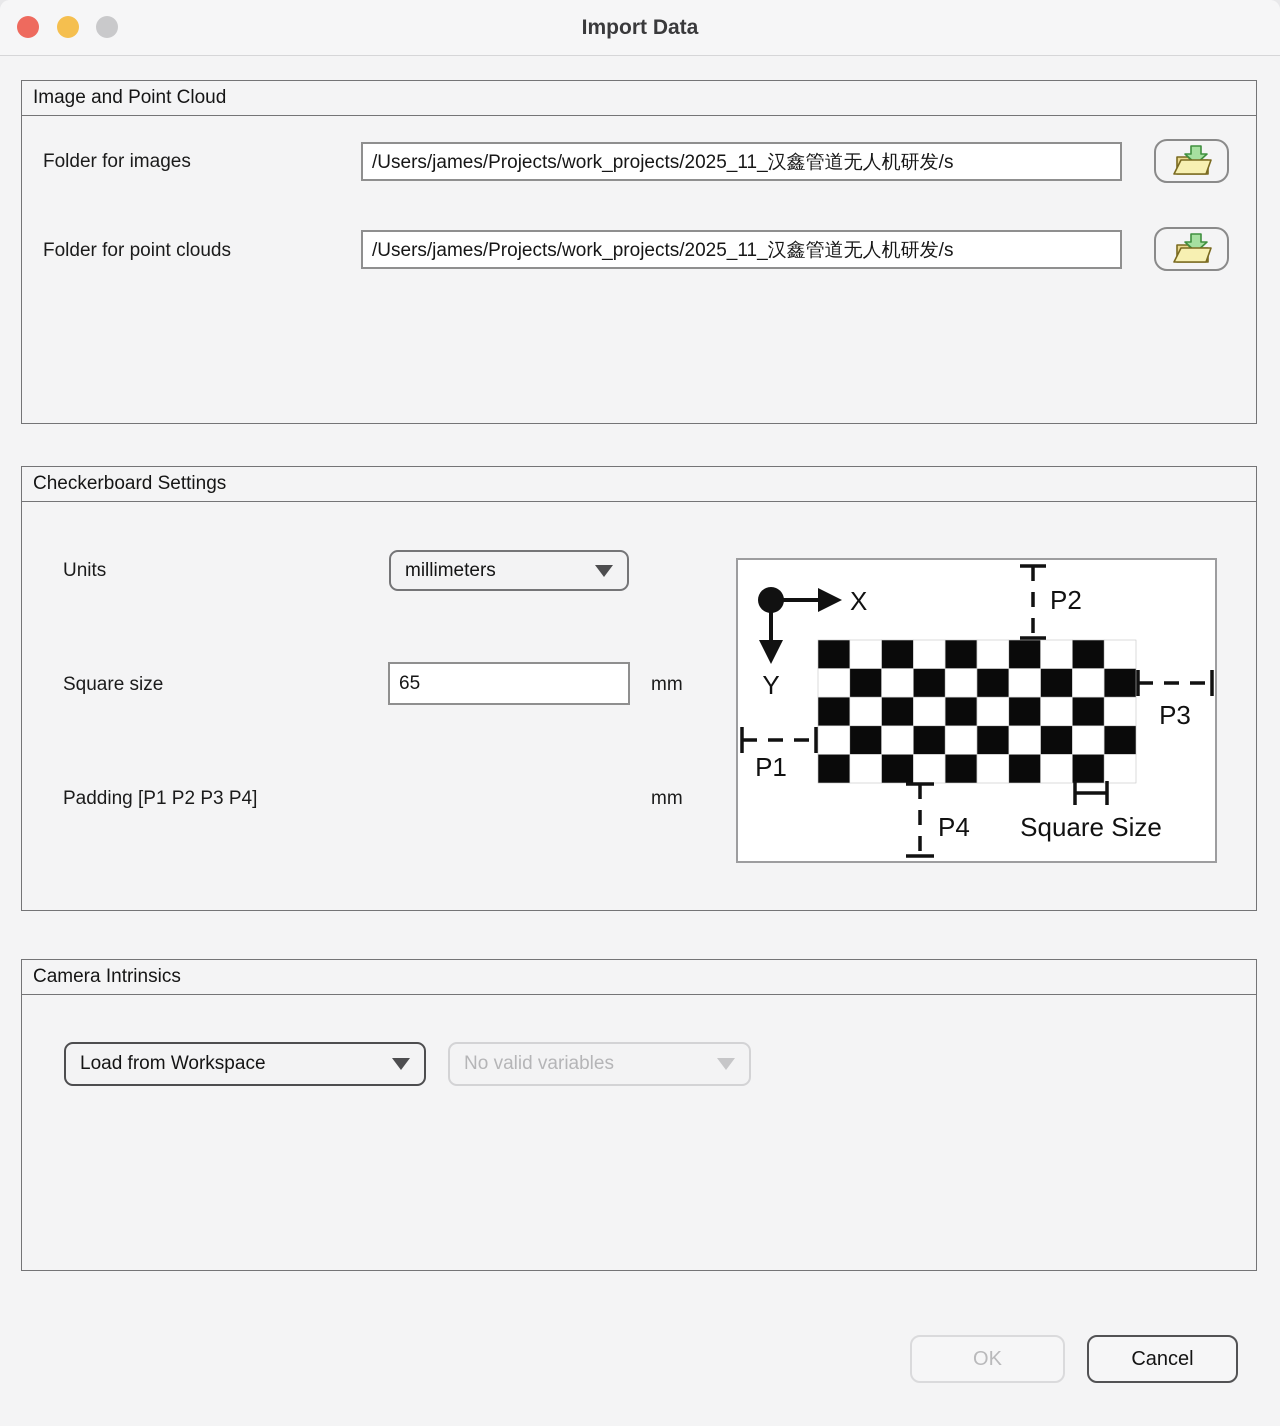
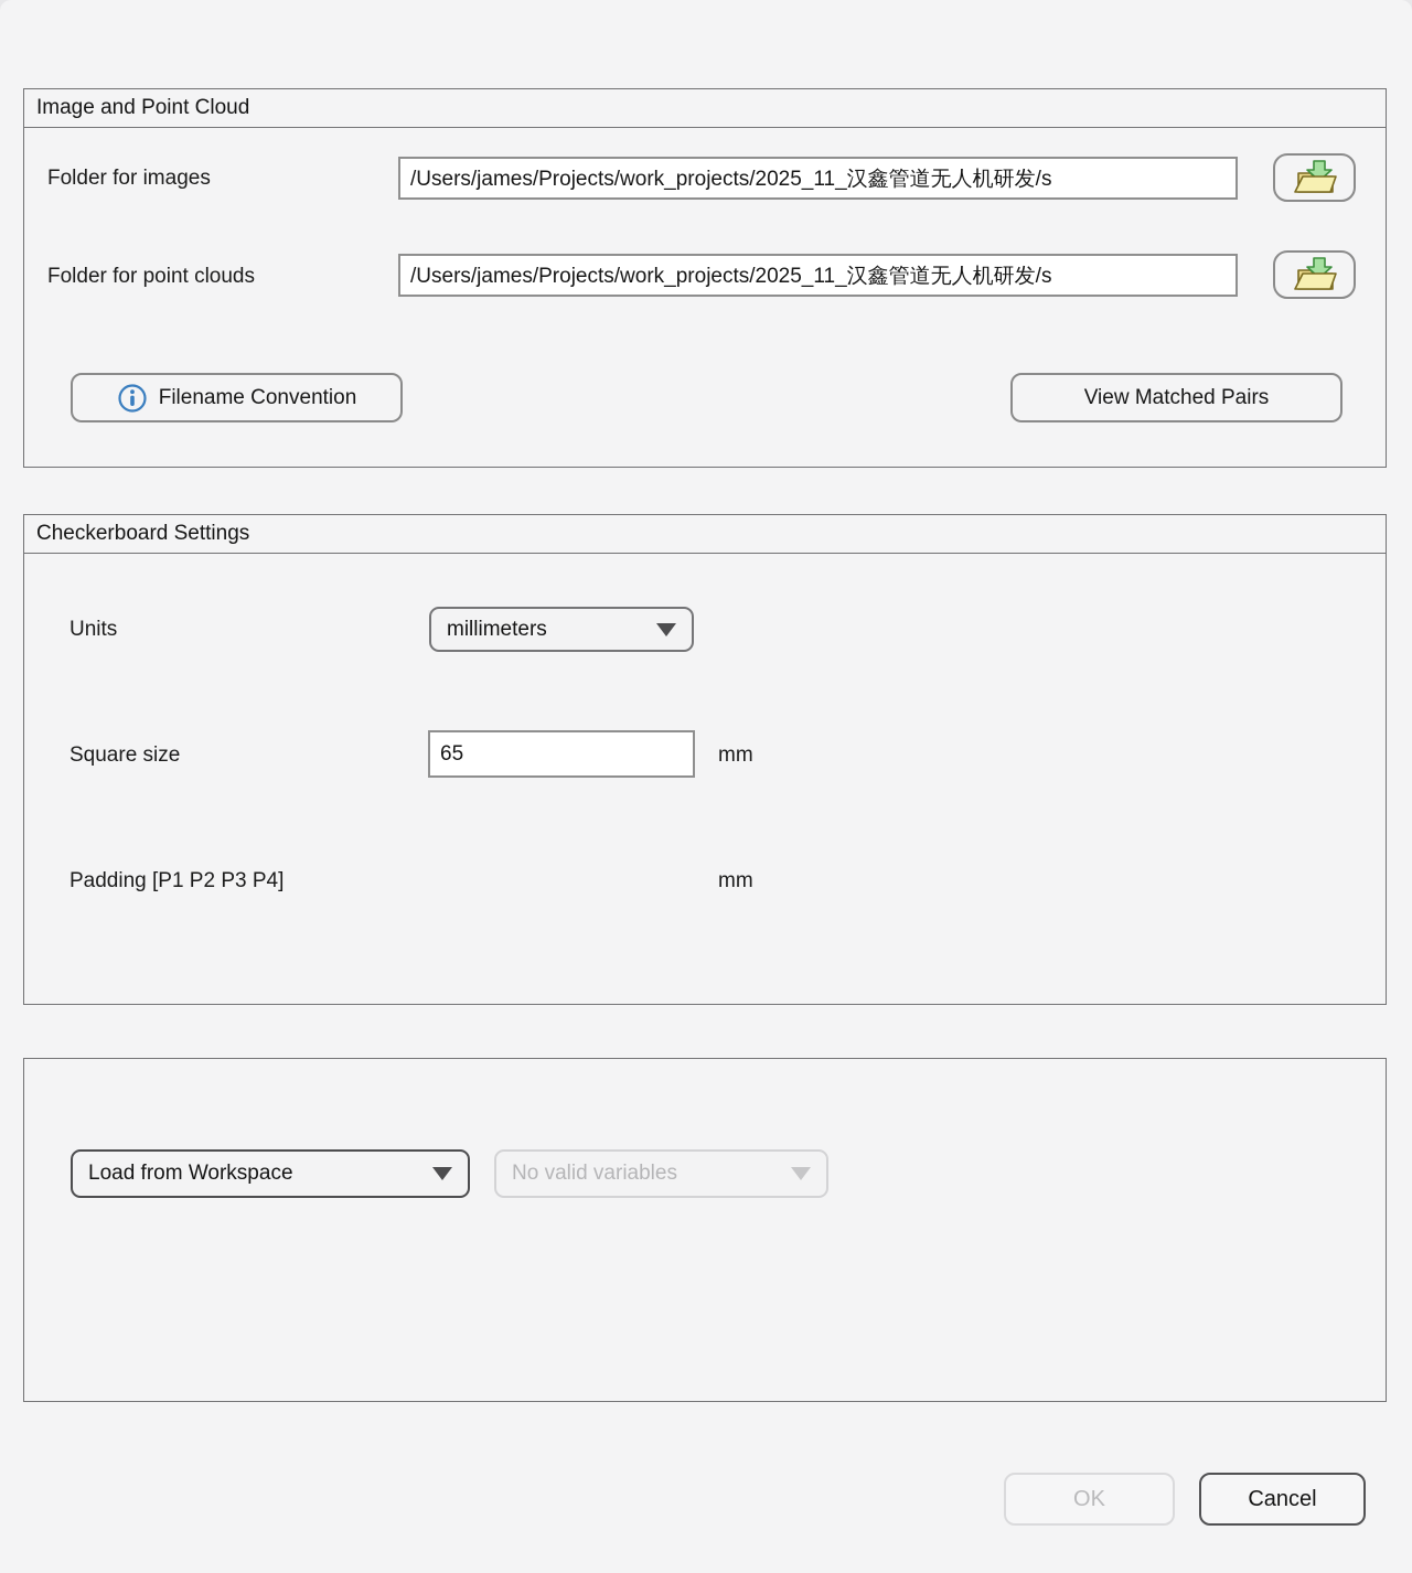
- Import Data
  Image and Point Cloud
  Folder for images
  /Users/james/Projects/work_projects/2025_11_汉鑫管道无人机研发/s
  Folder for point clouds
  /Users/james/Projects/work_projects/2025_11_汉鑫管道无人机研发/s
+ Filename Convention
+ View Matched Pairs
  Checkerboard Settings
  Units
  millimeters
  Square size
  65
  mm
  Padding [P1 P2 P3 P4]
  mm
- X
- Y
- P2
- P3
- P1
- P4
- Square Size
- Camera Intrinsics
  Load from Workspace
  No valid variables
  OK
  Cancel
